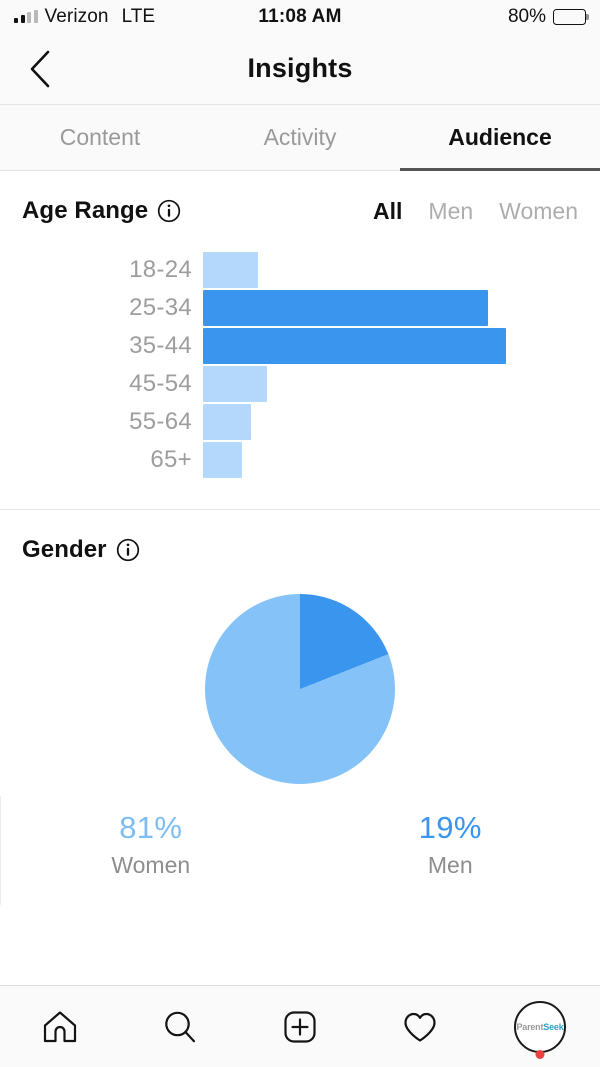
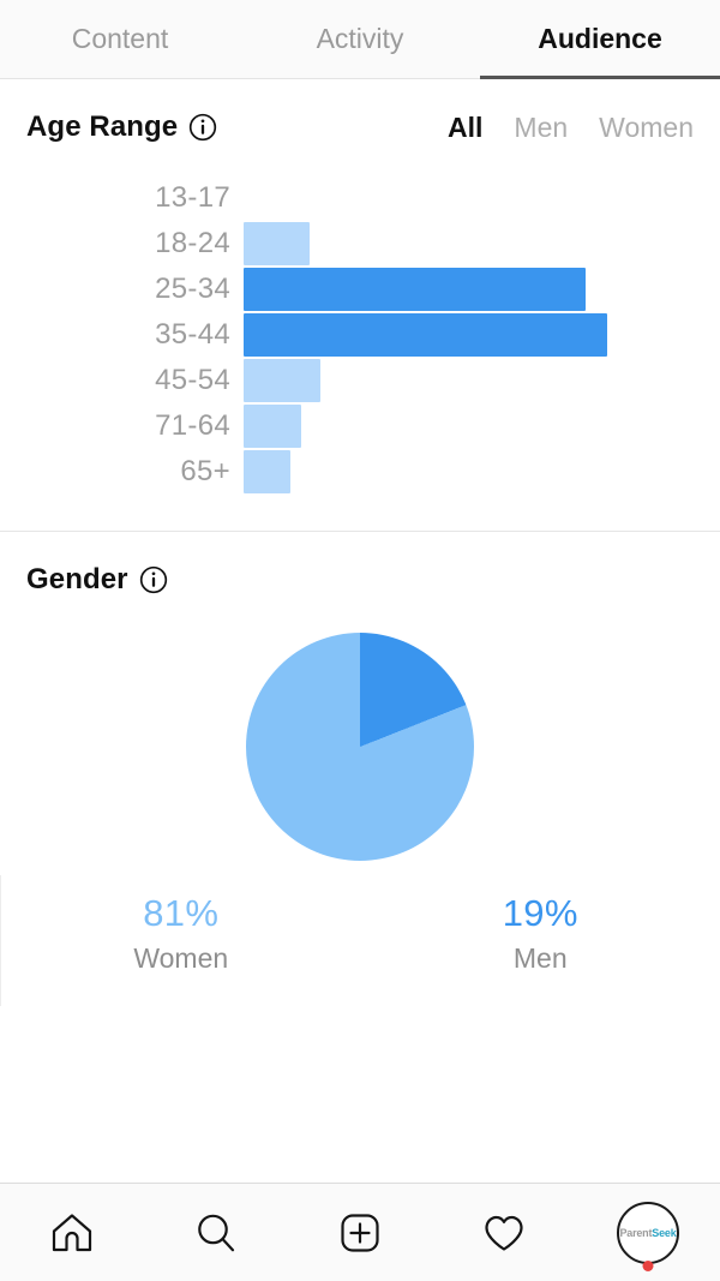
- Verizon
- LTE
- 11:08 AM
- 80%
- Insights
  Content
  Activity
  Audience
  Age Range
  All
  Men
  Women
+ 13-17
  18-24
  25-34
  35-44
  45-54
- 55-64
+ 71-64
  65+
  Gender
  81%
  Women
  19%
  Men
  ParentSeek
